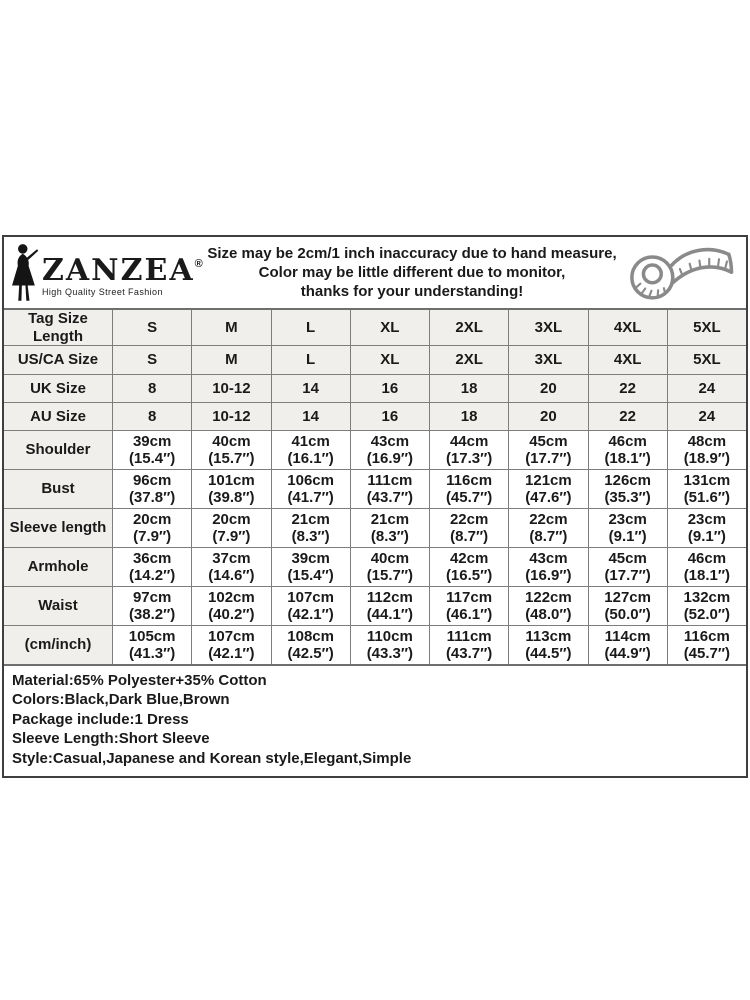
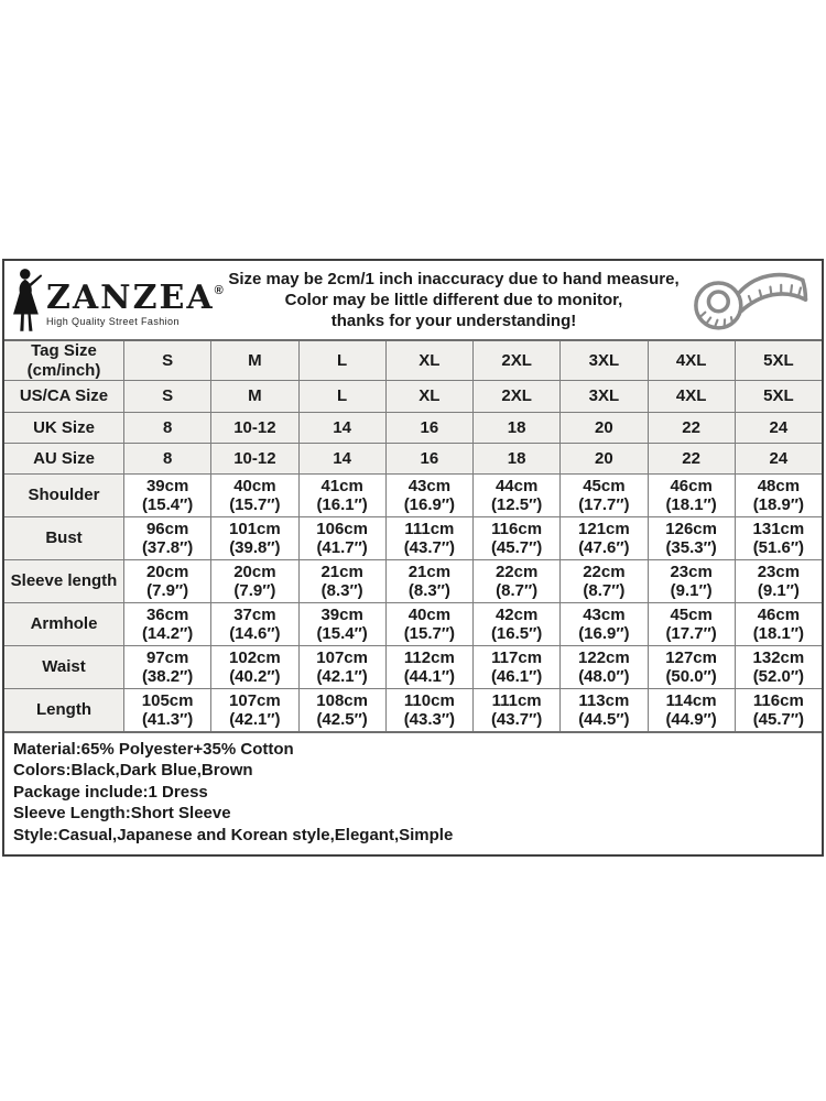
  ZANZEA®
  High Quality Street Fashion
  Size may be 2cm/1 inch inaccuracy due to hand measure,
  Color may be little different due to monitor,
  thanks for your understanding!
  Tag Size
- Length
+ (cm/inch)
  S
  M
  L
  XL
  2XL
  3XL
  4XL
  5XL
  US/CA Size
  S
  M
  L
  XL
  2XL
  3XL
  4XL
  5XL
  UK Size
  8
  10-12
  14
  16
  18
  20
  22
  24
  AU Size
  8
  10-12
  14
  16
  18
  20
  22
  24
  Shoulder
  39cm
  (15.4″)
  40cm
  (15.7″)
  41cm
  (16.1″)
  43cm
  (16.9″)
  44cm
- (17.3″)
+ (12.5″)
  45cm
  (17.7″)
  46cm
  (18.1″)
  48cm
  (18.9″)
  Bust
  96cm
  (37.8″)
  101cm
  (39.8″)
  106cm
  (41.7″)
  111cm
  (43.7″)
  116cm
  (45.7″)
  121cm
  (47.6″)
  126cm
  (35.3″)
  131cm
  (51.6″)
  Sleeve length
  20cm
  (7.9″)
  20cm
  (7.9″)
  21cm
  (8.3″)
  21cm
  (8.3″)
  22cm
  (8.7″)
  22cm
  (8.7″)
  23cm
  (9.1″)
  23cm
  (9.1″)
  Armhole
  36cm
  (14.2″)
  37cm
  (14.6″)
  39cm
  (15.4″)
  40cm
  (15.7″)
  42cm
  (16.5″)
  43cm
  (16.9″)
  45cm
  (17.7″)
  46cm
  (18.1″)
  Waist
  97cm
  (38.2″)
  102cm
  (40.2″)
  107cm
  (42.1″)
  112cm
  (44.1″)
  117cm
  (46.1″)
  122cm
  (48.0″)
  127cm
  (50.0″)
  132cm
  (52.0″)
- (cm/inch)
+ Length
  105cm
  (41.3″)
  107cm
  (42.1″)
  108cm
  (42.5″)
  110cm
  (43.3″)
  111cm
  (43.7″)
  113cm
  (44.5″)
  114cm
  (44.9″)
  116cm
  (45.7″)
  Material:65% Polyester+35% Cotton
  Colors:Black,Dark Blue,Brown
  Package include:1 Dress
  Sleeve Length:Short Sleeve
  Style:Casual,Japanese and Korean style,Elegant,Simple
